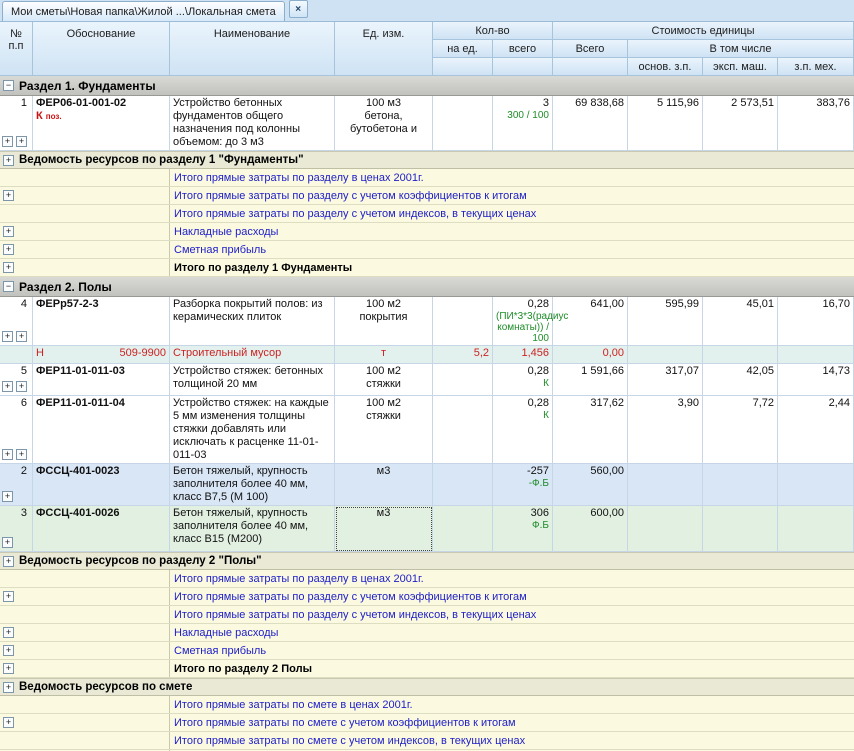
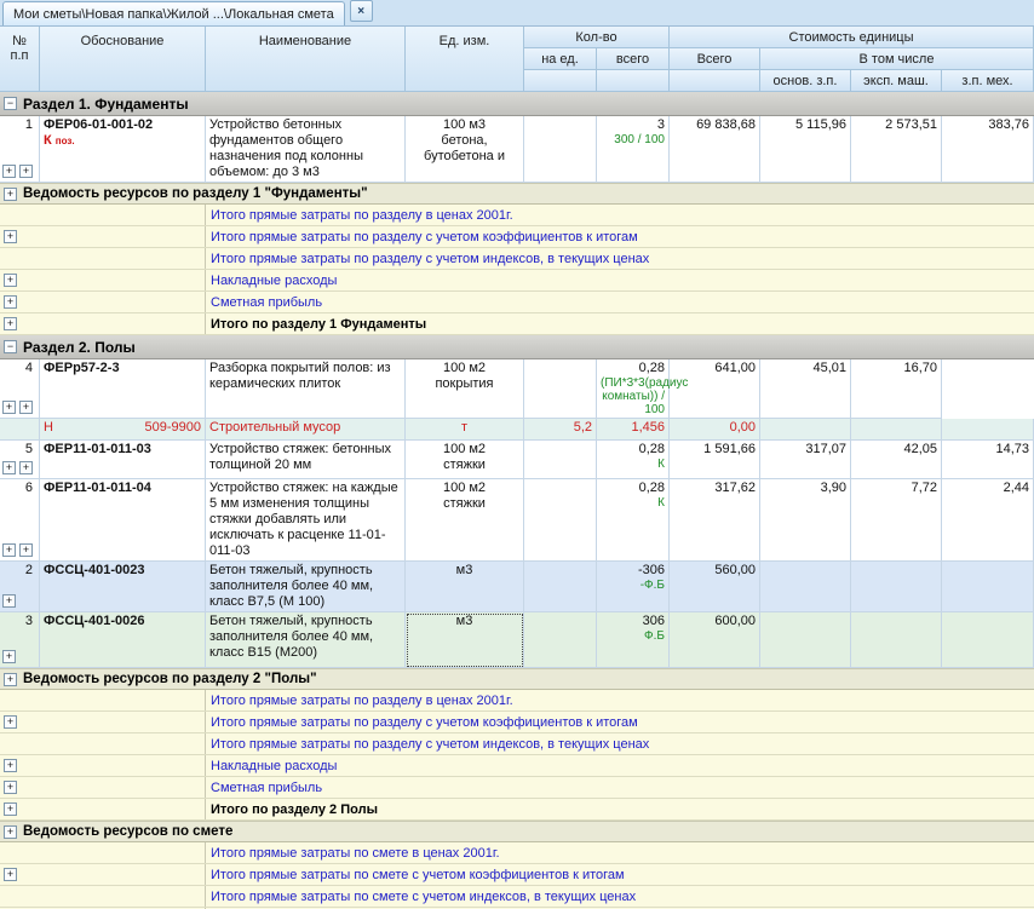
  Мои сметы\Новая папка\Жилой ...\Локальная смета
  ×
  №
  п.п
  Обоснование
  Наименование
  Ед. изм.
  Кол-во
  на ед.
  всего
  Стоимость единицы
  Всего
  В том числе
  основ. з.п.
  эксп. маш.
  з.п. мех.
  −
  Раздел 1. Фундаменты
  1
  +
  +
  ФЕР06-01-001-02
  К поз.
  Устройство бетонных фундаментов общего назначения под колонны объемом: до 3 м3
  100 м3
  бетона,
  бутобетона и
  3
  300 / 100
  69 838,68
  5 115,96
  2 573,51
  383,76
  +
  Ведомость ресурсов по разделу 1 "Фундаменты"
  Итого прямые затраты по разделу в ценах 2001г.
  +
  Итого прямые затраты по разделу с учетом коэффициентов к итогам
  Итого прямые затраты по разделу с учетом индексов, в текущих ценах
  +
  Накладные расходы
  +
  Сметная прибыль
  +
  Итого по разделу 1 Фундаменты
  −
  Раздел 2. Полы
  4
  +
  +
  ФЕРр57-2-3
  Разборка покрытий полов: из керамических плиток
  100 м2
  покрытия
  0,28
  (ПИ*3*3(рад
  комнаты)) / 100
  641,00
- 595,99
  45,01
  16,70
  Н
  509-9900
  Строительный мусор
  т
  5,2
  1,456
  0,00
  5
  +
  +
  ФЕР11-01-011-03
  Устройство стяжек: бетонных толщиной 20 мм
  100 м2
  стяжки
  0,28
  К
  1 591,66
  317,07
  42,05
  14,73
  6
  +
  +
  ФЕР11-01-011-04
  Устройство стяжек: на каждые 5 мм изменения толщины стяжки добавлять или исключать к расценке 11-01-011-03
  100 м2
  стяжки
  0,28
  К
  317,62
  3,90
  7,72
  2,44
  2
  +
  ФССЦ-401-0023
  Бетон тяжелый, крупность заполнителя более 40 мм, класс В7,5 (М 100)
  м3
- -257
+ -306
  -Ф.Б
  560,00
  3
  +
  ФССЦ-401-0026
  Бетон тяжелый, крупность заполнителя более 40 мм, класс В15 (М200)
  м3
  306
  Ф.Б
  600,00
  +
  Ведомость ресурсов по разделу 2 "Полы"
  Итого прямые затраты по разделу в ценах 2001г.
  +
  Итого прямые затраты по разделу с учетом коэффициентов к итогам
  Итого прямые затраты по разделу с учетом индексов, в текущих ценах
  +
  Накладные расходы
  +
  Сметная прибыль
  +
  Итого по разделу 2 Полы
  +
  Ведомость ресурсов по смете
  Итого прямые затраты по смете в ценах 2001г.
  +
  Итого прямые затраты по смете с учетом коэффициентов к итогам
  Итого прямые затраты по смете с учетом индексов, в текущих ценах
